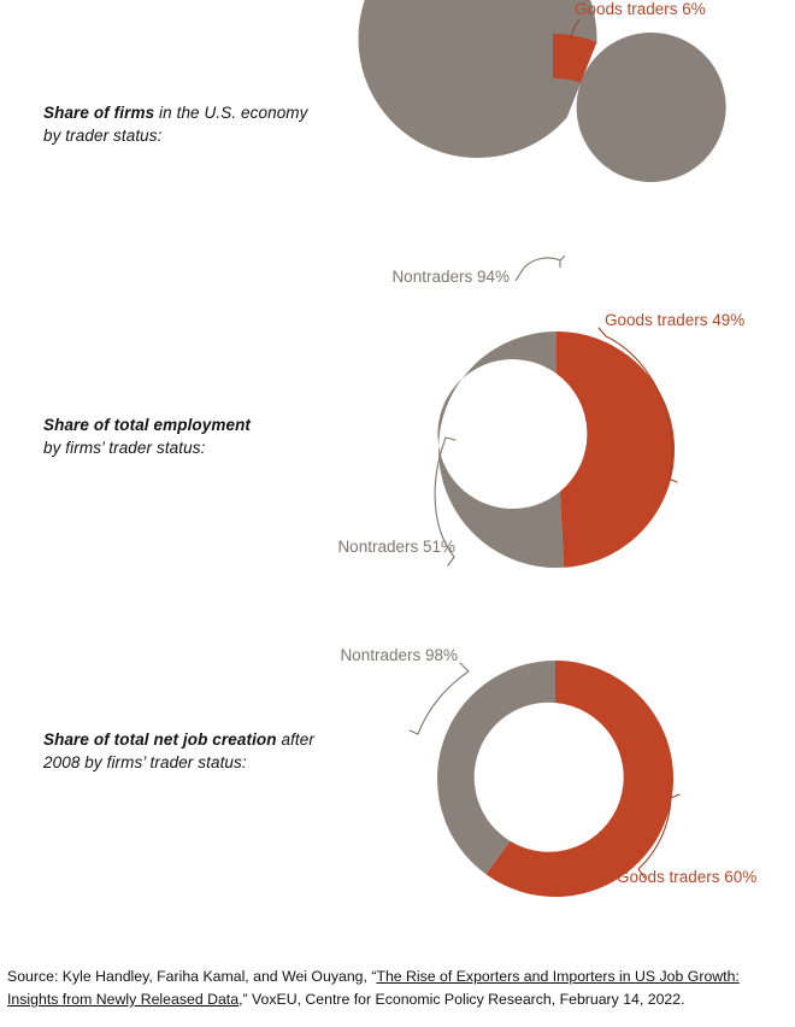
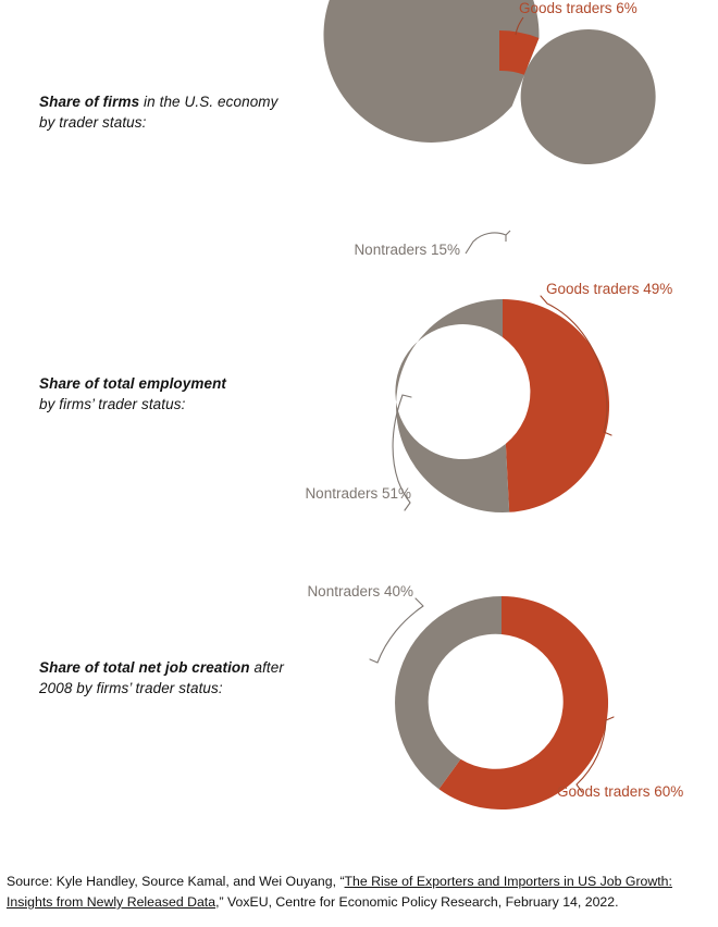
  Share of firms in the U.S. economy
  by trader status:
  Goods traders 6%
- Nontraders 94%
+ Nontraders 15%
  Share of total employment
  by firms’ trader status:
  Goods traders 49%
  Nontraders 51%
  Share of total net job creation after
  2008 by firms’ trader status:
- Nontraders 98%
+ Nontraders 40%
  Goods traders 60%
- Source: Kyle Handley, Fariha Kamal, and Wei Ouyang, “The Rise of Exporters and Importers in US Job Growth: Insights from Newly Released Data,” VoxEU, Centre for Economic Policy Research, February 14, 2022.
+ Source: Kyle Handley, Source Kamal, and Wei Ouyang, “The Rise of Exporters and Importers in US Job Growth: Insights from Newly Released Data,” VoxEU, Centre for Economic Policy Research, February 14, 2022.
